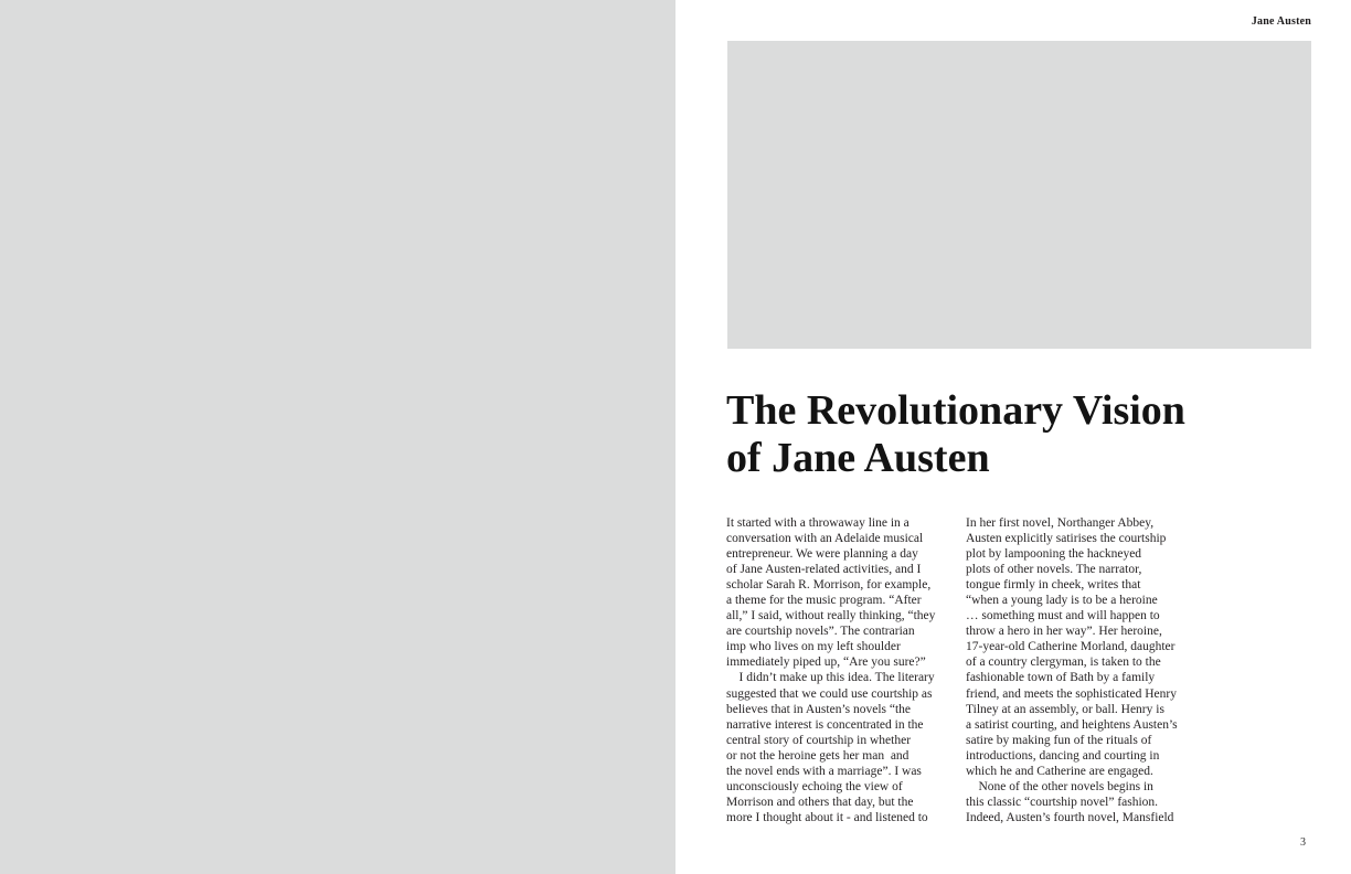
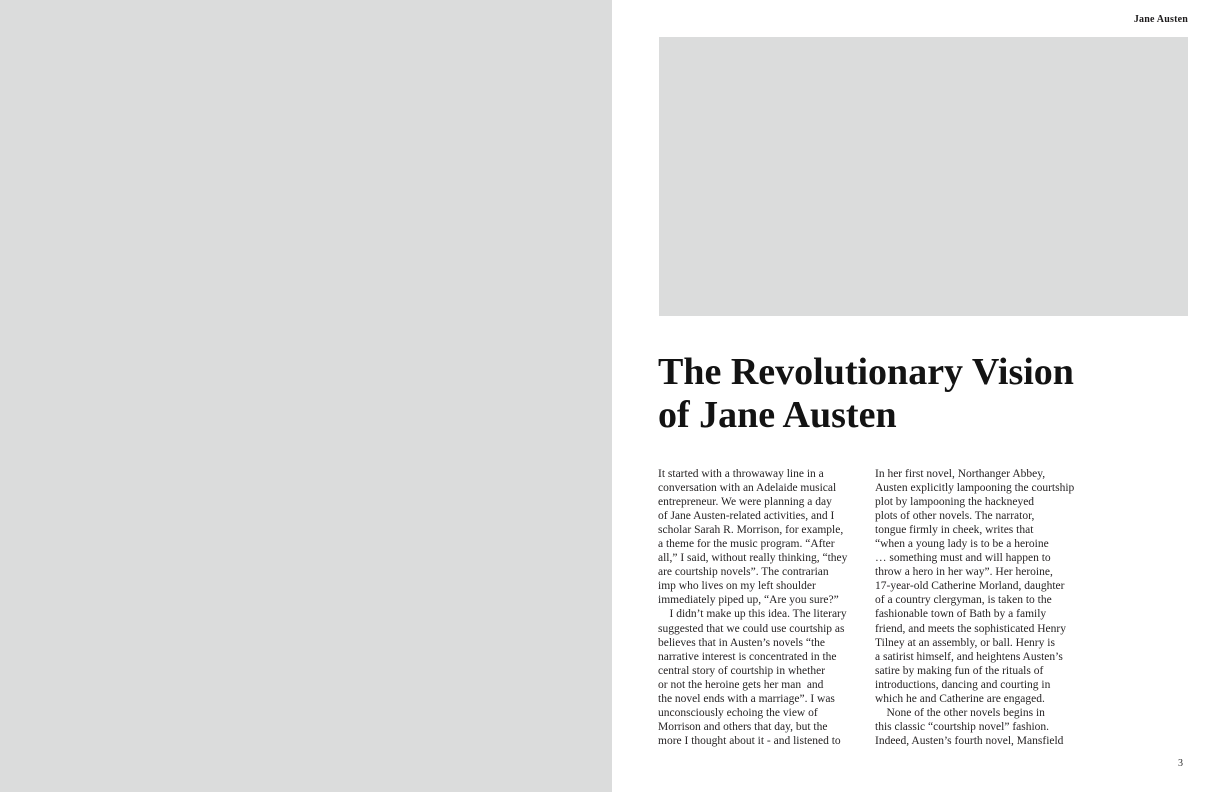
  Jane Austen
  The Revolutionary Vision
  of Jane Austen
  It started with a throwaway line in a
  conversation with an Adelaide musical
  entrepreneur. We were planning a day
  of Jane Austen-related activities, and I
  scholar Sarah R. Morrison, for example,
  a theme for the music program. “After
  all,” I said, without really thinking, “they
  are courtship novels”. The contrarian
  imp who lives on my left shoulder
  immediately piped up, “Are you sure?”
  I didn’t make up this idea. The literary
  suggested that we could use courtship as
  believes that in Austen’s novels “the
  narrative interest is concentrated in the
  central story of courtship in whether
  or not the heroine gets her man and
  the novel ends with a marriage”. I was
  unconsciously echoing the view of
  Morrison and others that day, but the
  more I thought about it - and listened to
  In her first novel, Northanger Abbey,
- Austen explicitly satirises the courtship
+ Austen explicitly lampooning the courtship
  plot by lampooning the hackneyed
  plots of other novels. The narrator,
  tongue firmly in cheek, writes that
  “when a young lady is to be a heroine
  … something must and will happen to
  throw a hero in her way”. Her heroine,
  17-year-old Catherine Morland, daughter
  of a country clergyman, is taken to the
  fashionable town of Bath by a family
  friend, and meets the sophisticated Henry
  Tilney at an assembly, or ball. Henry is
- a satirist courting, and heightens Austen’s
+ a satirist himself, and heightens Austen’s
  satire by making fun of the rituals of
  introductions, dancing and courting in
  which he and Catherine are engaged.
  None of the other novels begins in
  this classic “courtship novel” fashion.
  Indeed, Austen’s fourth novel, Mansfield
  3
